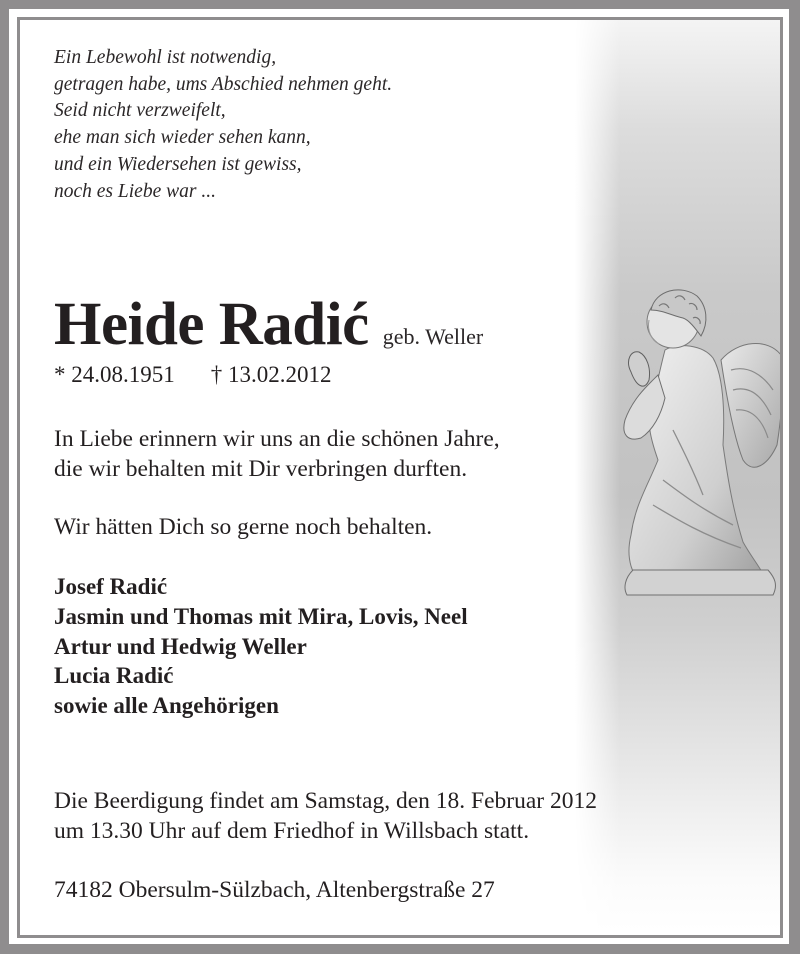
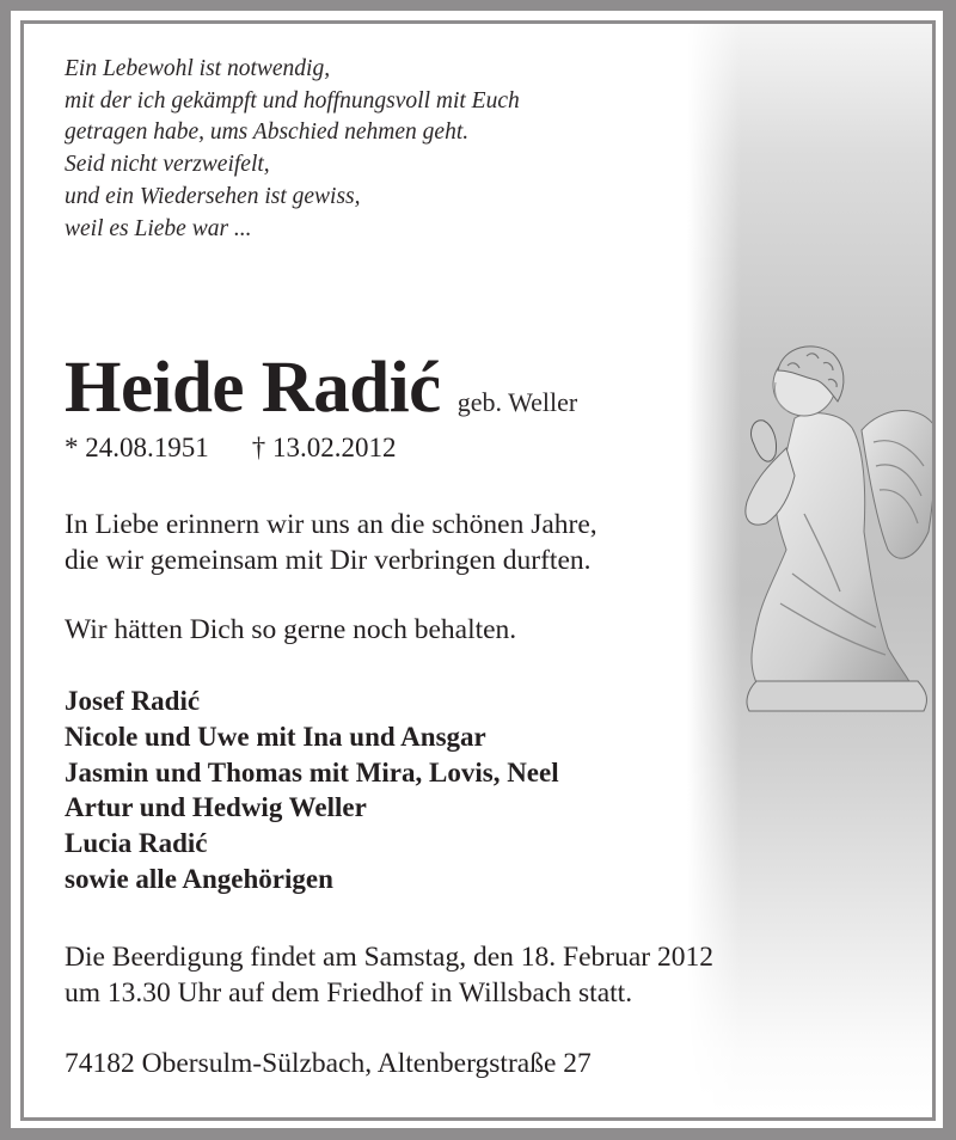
  Ein Lebewohl ist notwendig,
+ mit der ich gekämpft und hoffnungsvoll mit Euch
  getragen habe, ums Abschied nehmen geht.
  Seid nicht verzweifelt,
- ehe man sich wieder sehen kann,
  und ein Wiedersehen ist gewiss,
- noch es Liebe war ...
+ weil es Liebe war ...
  Heide Radić geb. Weller
  * 24.08.1951 † 13.02.2012
  In Liebe erinnern wir uns an die schönen Jahre,
- die wir behalten mit Dir verbringen durften.
+ die wir gemeinsam mit Dir verbringen durften.
  Wir hätten Dich so gerne noch behalten.
  Josef Radić
+ Nicole und Uwe mit Ina und Ansgar
  Jasmin und Thomas mit Mira, Lovis, Neel
  Artur und Hedwig Weller
  Lucia Radić
  sowie alle Angehörigen
  Die Beerdigung findet am Samstag, den 18. Februar 2012
  um 13.30 Uhr auf dem Friedhof in Willsbach statt.
  74182 Obersulm-Sülzbach, Altenbergstraße 27
